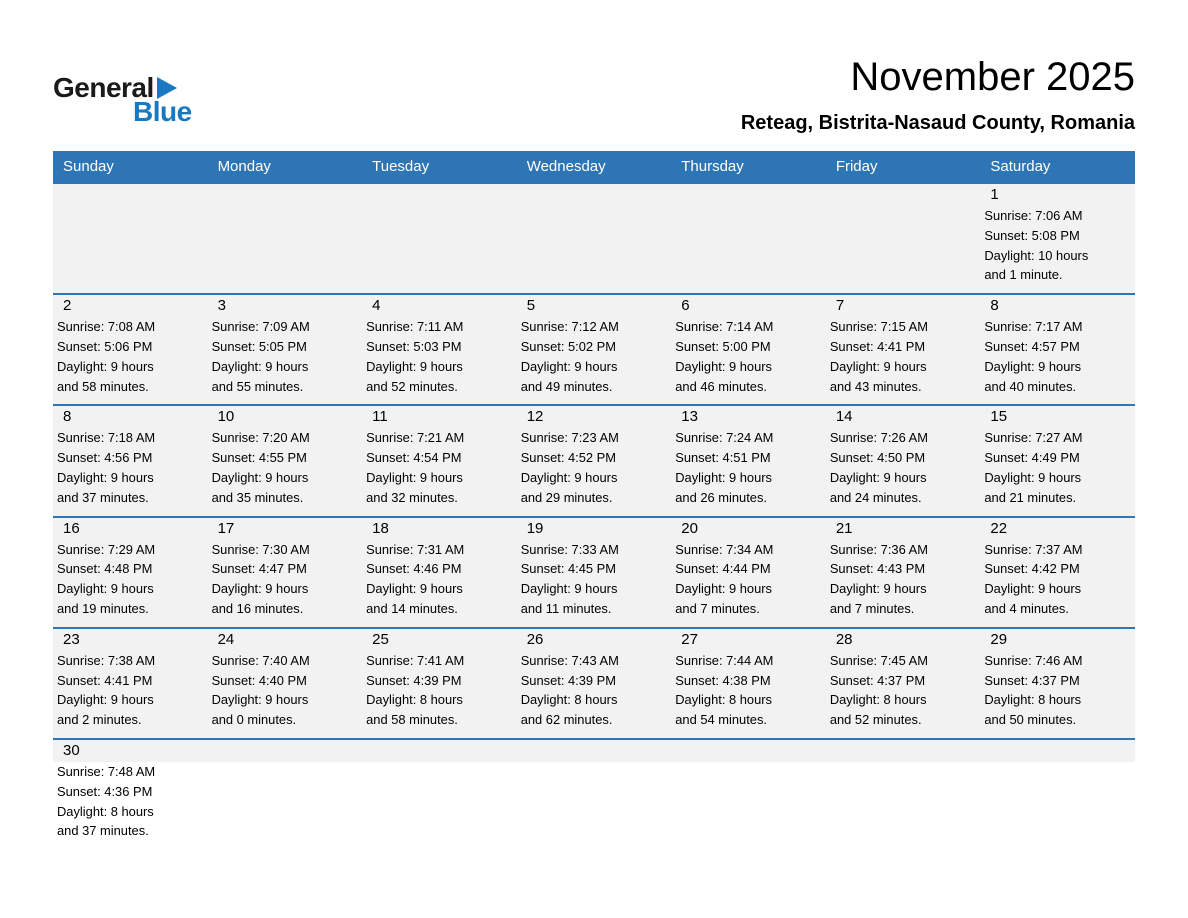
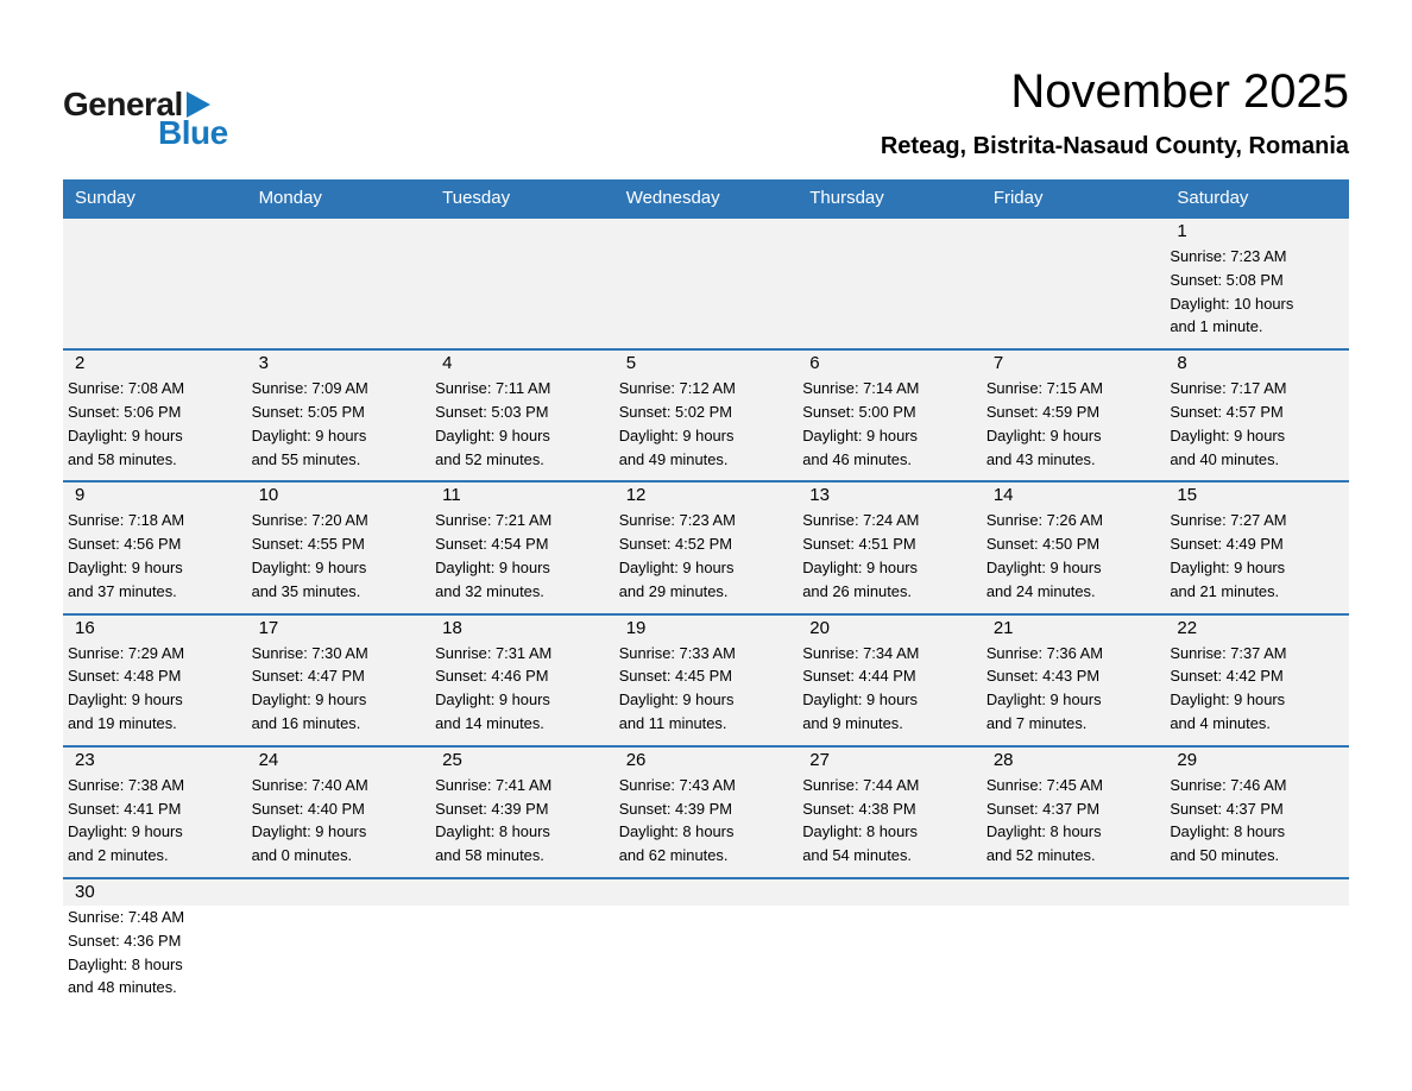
  General
  Blue
  November 2025
  Reteag, Bistrita-Nasaud County, Romania
  Sunday	Monday	Tuesday	Wednesday	Thursday	Friday	Saturday
- 						1Sunrise: 7:06 AMSunset: 5:08 PMDaylight: 10 hoursand 1 minute.
+ 						1Sunrise: 7:23 AMSunset: 5:08 PMDaylight: 10 hoursand 1 minute.
- 2Sunrise: 7:08 AMSunset: 5:06 PMDaylight: 9 hoursand 58 minutes.	3Sunrise: 7:09 AMSunset: 5:05 PMDaylight: 9 hoursand 55 minutes.	4Sunrise: 7:11 AMSunset: 5:03 PMDaylight: 9 hoursand 52 minutes.	5Sunrise: 7:12 AMSunset: 5:02 PMDaylight: 9 hoursand 49 minutes.	6Sunrise: 7:14 AMSunset: 5:00 PMDaylight: 9 hoursand 46 minutes.	7Sunrise: 7:15 AMSunset: 4:41 PMDaylight: 9 hoursand 43 minutes.	8Sunrise: 7:17 AMSunset: 4:57 PMDaylight: 9 hoursand 40 minutes.
+ 2Sunrise: 7:08 AMSunset: 5:06 PMDaylight: 9 hoursand 58 minutes.	3Sunrise: 7:09 AMSunset: 5:05 PMDaylight: 9 hoursand 55 minutes.	4Sunrise: 7:11 AMSunset: 5:03 PMDaylight: 9 hoursand 52 minutes.	5Sunrise: 7:12 AMSunset: 5:02 PMDaylight: 9 hoursand 49 minutes.	6Sunrise: 7:14 AMSunset: 5:00 PMDaylight: 9 hoursand 46 minutes.	7Sunrise: 7:15 AMSunset: 4:59 PMDaylight: 9 hoursand 43 minutes.	8Sunrise: 7:17 AMSunset: 4:57 PMDaylight: 9 hoursand 40 minutes.
- 8Sunrise: 7:18 AMSunset: 4:56 PMDaylight: 9 hoursand 37 minutes.	10Sunrise: 7:20 AMSunset: 4:55 PMDaylight: 9 hoursand 35 minutes.	11Sunrise: 7:21 AMSunset: 4:54 PMDaylight: 9 hoursand 32 minutes.	12Sunrise: 7:23 AMSunset: 4:52 PMDaylight: 9 hoursand 29 minutes.	13Sunrise: 7:24 AMSunset: 4:51 PMDaylight: 9 hoursand 26 minutes.	14Sunrise: 7:26 AMSunset: 4:50 PMDaylight: 9 hoursand 24 minutes.	15Sunrise: 7:27 AMSunset: 4:49 PMDaylight: 9 hoursand 21 minutes.
+ 9Sunrise: 7:18 AMSunset: 4:56 PMDaylight: 9 hoursand 37 minutes.	10Sunrise: 7:20 AMSunset: 4:55 PMDaylight: 9 hoursand 35 minutes.	11Sunrise: 7:21 AMSunset: 4:54 PMDaylight: 9 hoursand 32 minutes.	12Sunrise: 7:23 AMSunset: 4:52 PMDaylight: 9 hoursand 29 minutes.	13Sunrise: 7:24 AMSunset: 4:51 PMDaylight: 9 hoursand 26 minutes.	14Sunrise: 7:26 AMSunset: 4:50 PMDaylight: 9 hoursand 24 minutes.	15Sunrise: 7:27 AMSunset: 4:49 PMDaylight: 9 hoursand 21 minutes.
- 16Sunrise: 7:29 AMSunset: 4:48 PMDaylight: 9 hoursand 19 minutes.	17Sunrise: 7:30 AMSunset: 4:47 PMDaylight: 9 hoursand 16 minutes.	18Sunrise: 7:31 AMSunset: 4:46 PMDaylight: 9 hoursand 14 minutes.	19Sunrise: 7:33 AMSunset: 4:45 PMDaylight: 9 hoursand 11 minutes.	20Sunrise: 7:34 AMSunset: 4:44 PMDaylight: 9 hoursand 7 minutes.	21Sunrise: 7:36 AMSunset: 4:43 PMDaylight: 9 hoursand 7 minutes.	22Sunrise: 7:37 AMSunset: 4:42 PMDaylight: 9 hoursand 4 minutes.
+ 16Sunrise: 7:29 AMSunset: 4:48 PMDaylight: 9 hoursand 19 minutes.	17Sunrise: 7:30 AMSunset: 4:47 PMDaylight: 9 hoursand 16 minutes.	18Sunrise: 7:31 AMSunset: 4:46 PMDaylight: 9 hoursand 14 minutes.	19Sunrise: 7:33 AMSunset: 4:45 PMDaylight: 9 hoursand 11 minutes.	20Sunrise: 7:34 AMSunset: 4:44 PMDaylight: 9 hoursand 9 minutes.	21Sunrise: 7:36 AMSunset: 4:43 PMDaylight: 9 hoursand 7 minutes.	22Sunrise: 7:37 AMSunset: 4:42 PMDaylight: 9 hoursand 4 minutes.
  23Sunrise: 7:38 AMSunset: 4:41 PMDaylight: 9 hoursand 2 minutes.	24Sunrise: 7:40 AMSunset: 4:40 PMDaylight: 9 hoursand 0 minutes.	25Sunrise: 7:41 AMSunset: 4:39 PMDaylight: 8 hoursand 58 minutes.	26Sunrise: 7:43 AMSunset: 4:39 PMDaylight: 8 hoursand 62 minutes.	27Sunrise: 7:44 AMSunset: 4:38 PMDaylight: 8 hoursand 54 minutes.	28Sunrise: 7:45 AMSunset: 4:37 PMDaylight: 8 hoursand 52 minutes.	29Sunrise: 7:46 AMSunset: 4:37 PMDaylight: 8 hoursand 50 minutes.
- 30Sunrise: 7:48 AMSunset: 4:36 PMDaylight: 8 hoursand 37 minutes.
+ 30Sunrise: 7:48 AMSunset: 4:36 PMDaylight: 8 hoursand 48 minutes.
